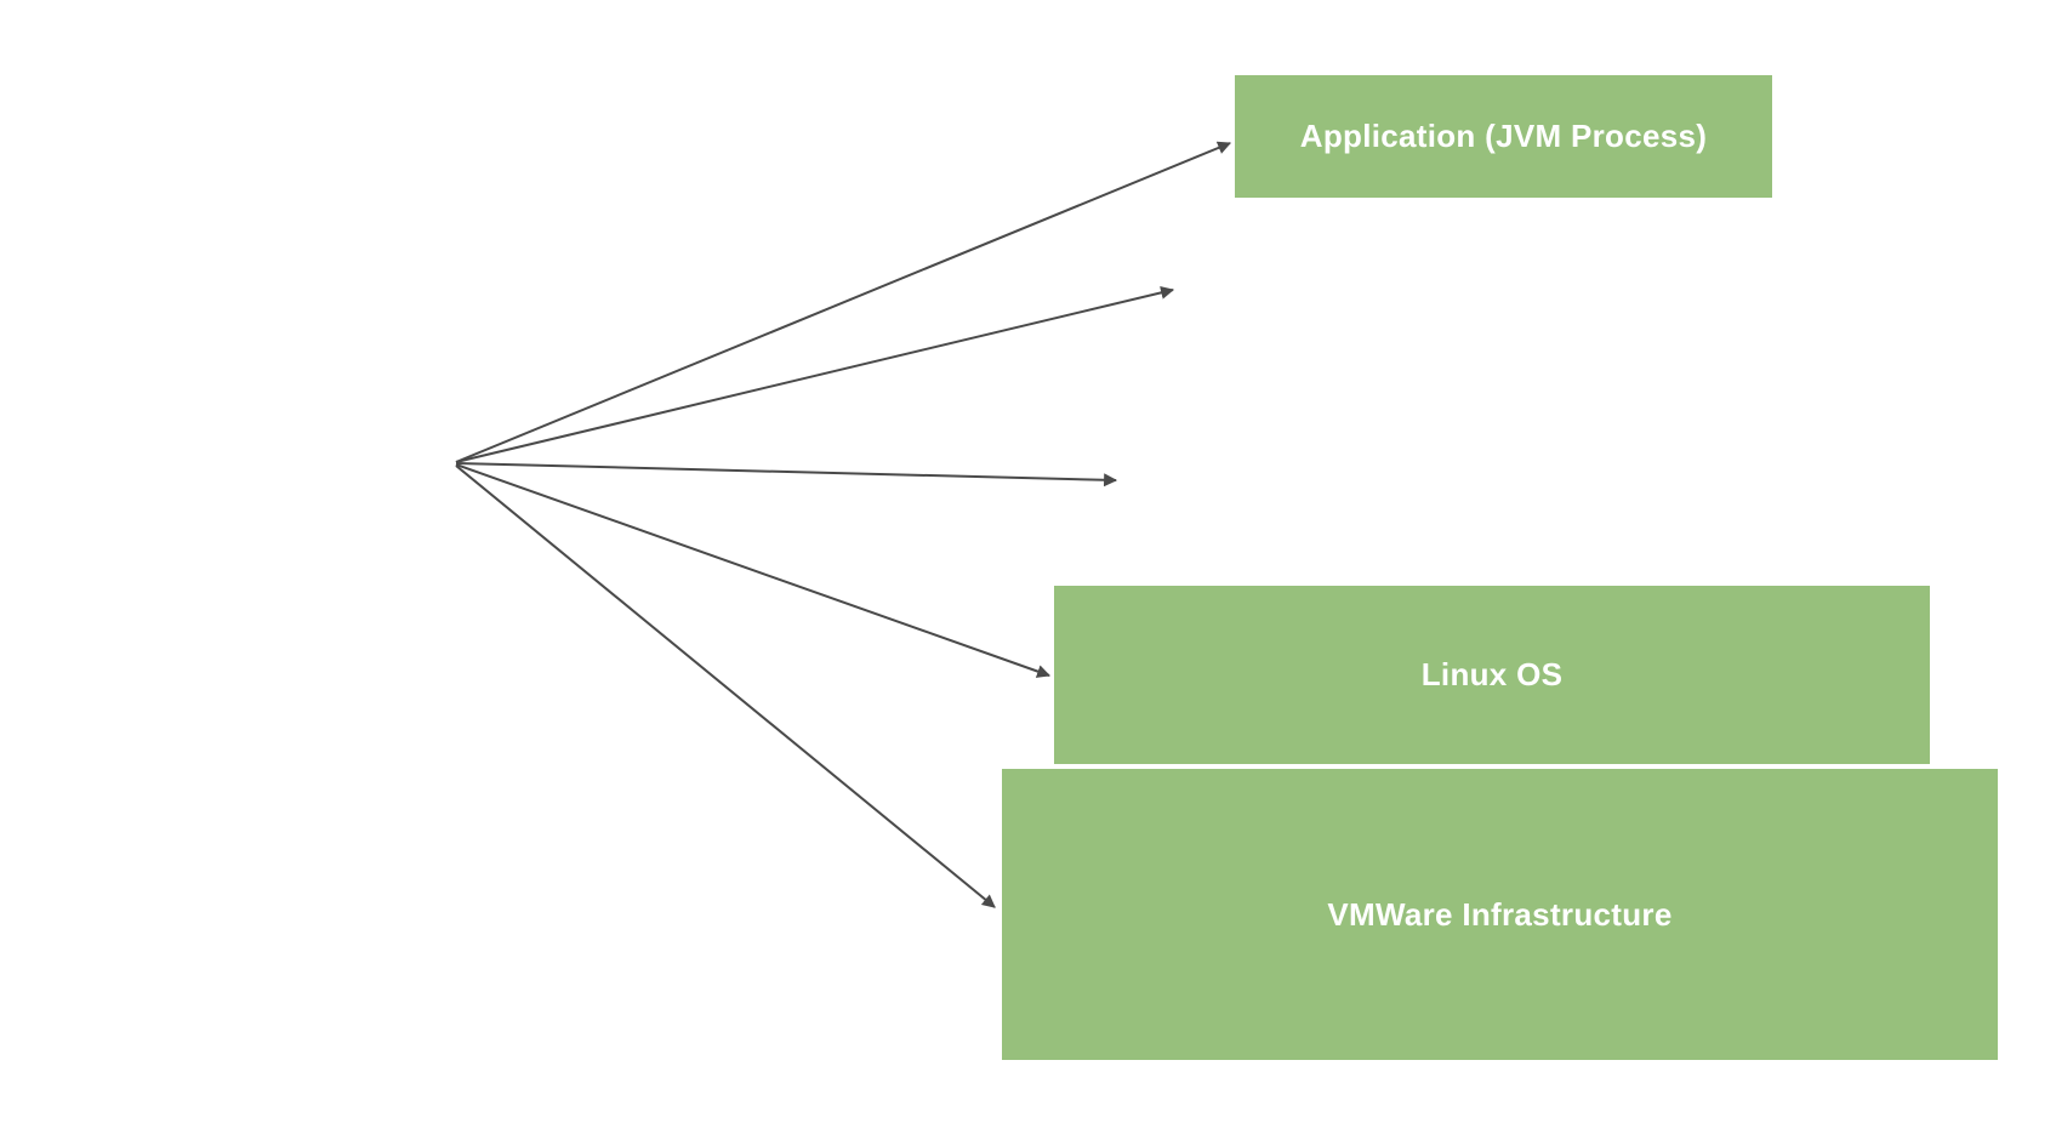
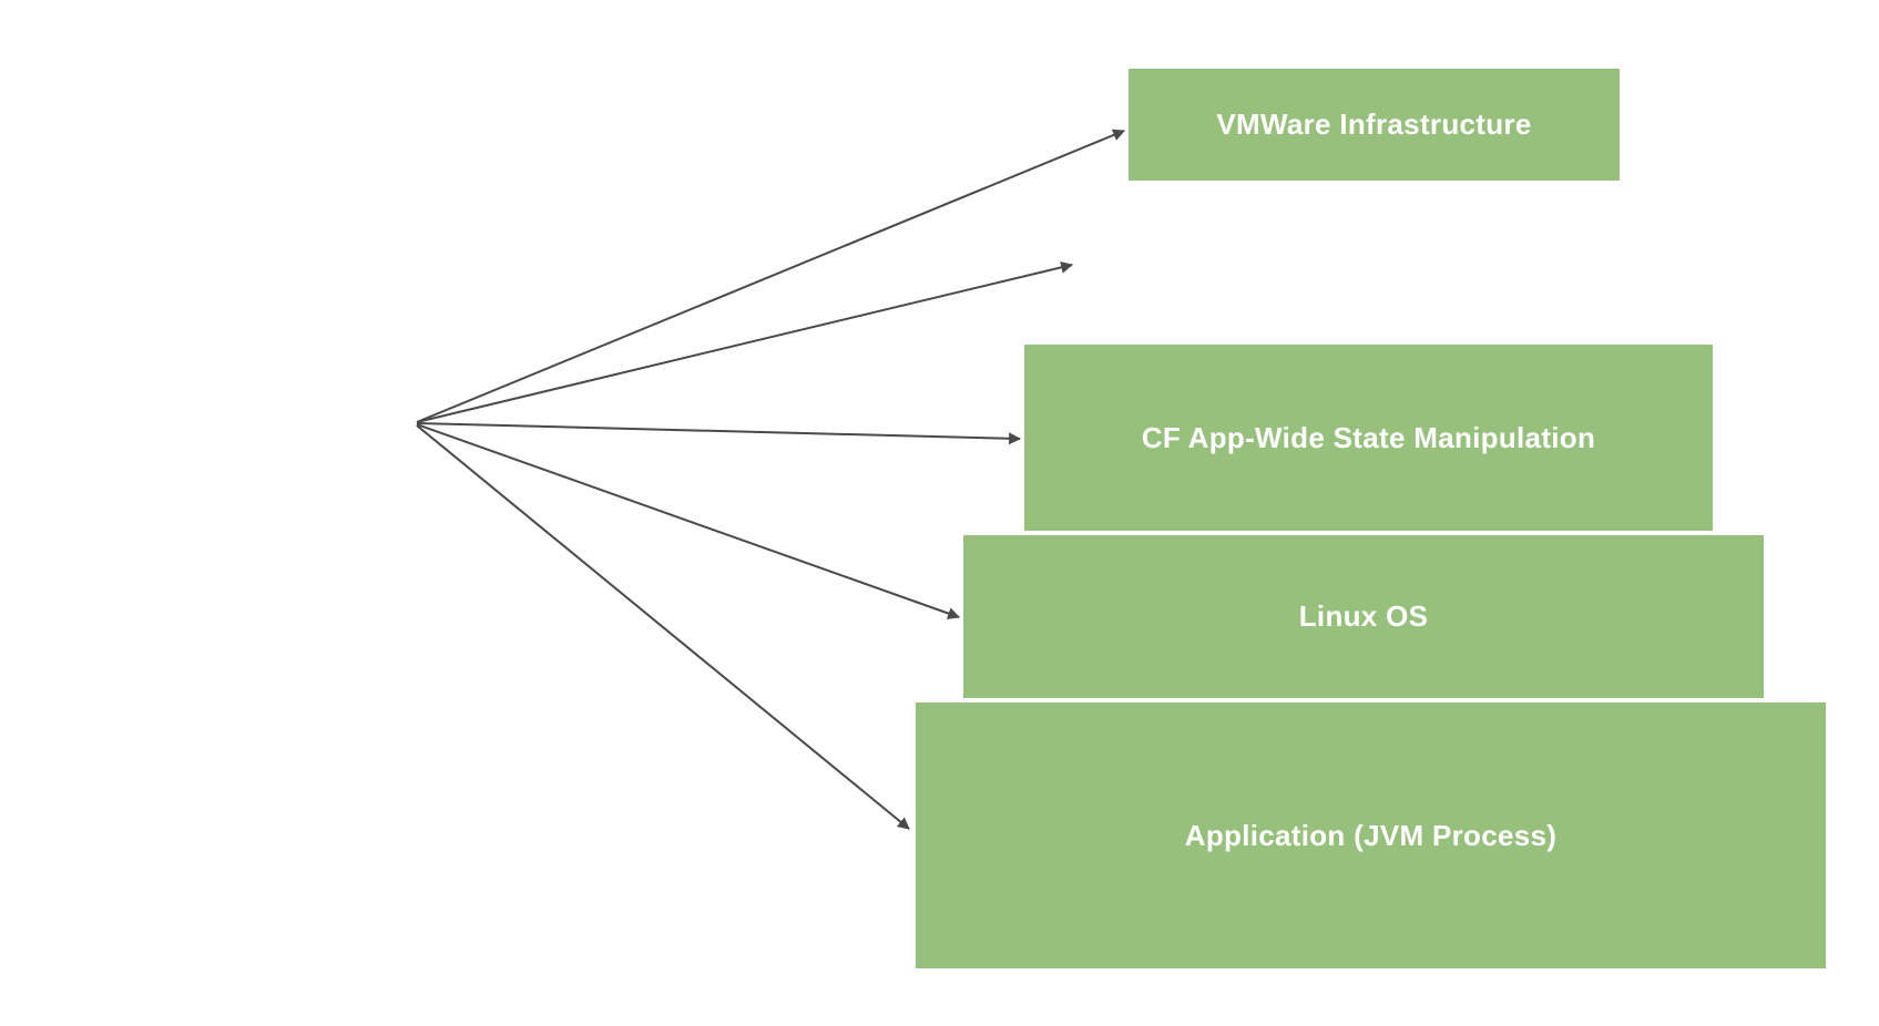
- Application (JVM Process)
+ VMWare Infrastructure
+ CF App-Wide State Manipulation
  Linux OS
- VMWare Infrastructure
+ Application (JVM Process)
